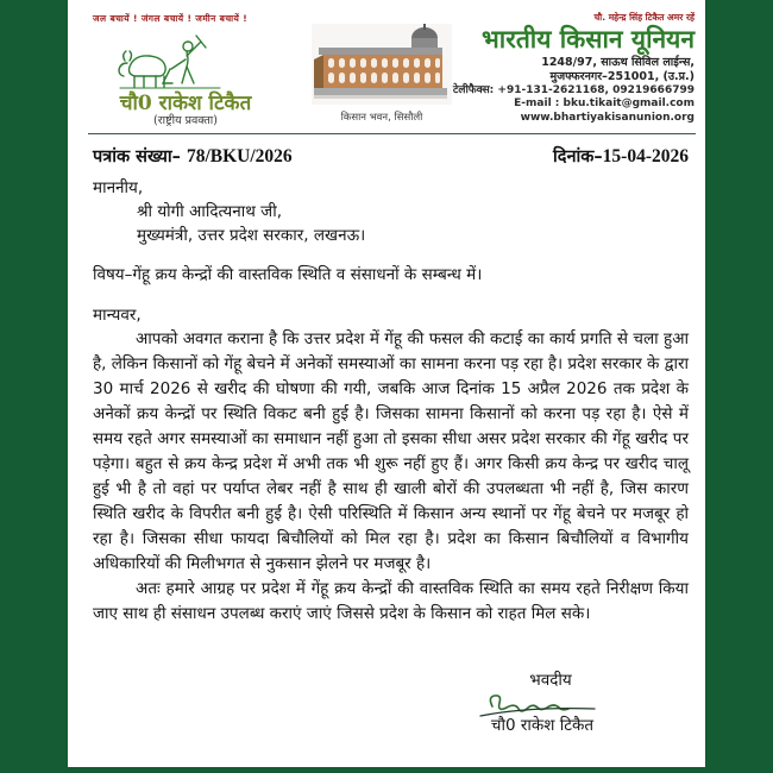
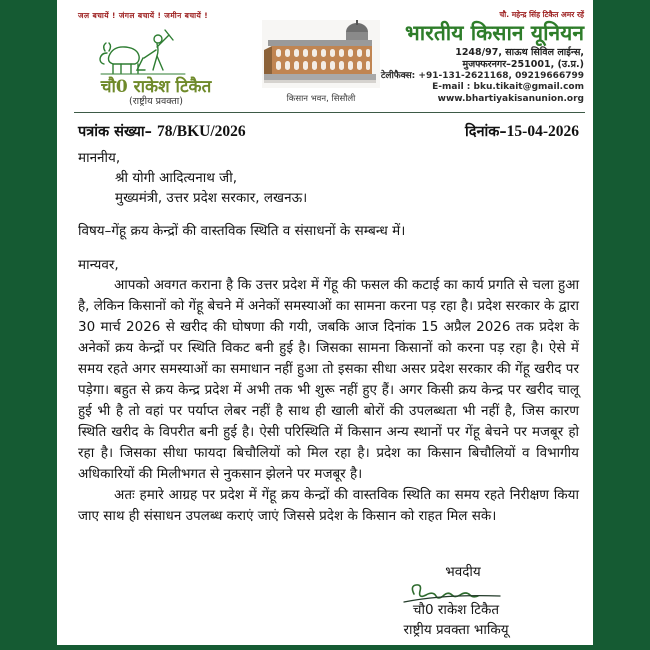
  जल बचायें ! जंगल बचायें ! जमीन बचायें !
  चौ0 राकेश टिकैत
  (राष्ट्रीय प्रवक्ता)
  किसान भवन, सिसौली
  चौ. महेन्द्र सिंह टिकैत अमर रहें
  भारतीय किसान यूनियन
  1248/97, साऊथ सिविल लाईन्स,
  मुजफ्फरनगर–251001, (उ.प्र.)
  टेलीफैक्स: +91-131-2621168, 09219666799
  E-mail : bku.tikait@gmail.com
  www.bhartiyakisanunion.org
  पत्रांक संख्या– 78/BKU/2026
  दिनांक–15-04-2026
  माननीय,
  श्री योगी आदित्यनाथ जी,
  मुख्यमंत्री, उत्तर प्रदेश सरकार, लखनऊ।
  विषय–गेंहू क्रय केन्द्रों की वास्तविक स्थिति व संसाधनों के सम्बन्ध में।
  मान्यवर,
  आपको अवगत कराना है कि उत्तर प्रदेश में गेंहू की फसल की कटाई का कार्य प्रगति से चला हुआ है, लेकिन किसानों को गेंहू बेचने में अनेकों समस्याओं का सामना करना पड़ रहा है। प्रदेश सरकार के द्वारा 30 मार्च 2026 से खरीद की घोषणा की गयी, जबकि आज दिनांक 15 अप्रैल 2026 तक प्रदेश के अनेकों क्रय केन्द्रों पर स्थिति विकट बनी हुई है। जिसका सामना किसानों को करना पड़ रहा है। ऐसे में समय रहते अगर समस्याओं का समाधान नहीं हुआ तो इसका सीधा असर प्रदेश सरकार की गेंहू खरीद पर पड़ेगा। बहुत से क्रय केन्द्र प्रदेश में अभी तक भी शुरू नहीं हुए हैं। अगर किसी क्रय केन्द्र पर खरीद चालू हुई भी है तो वहां पर पर्याप्त लेबर नहीं है साथ ही खाली बोरों की उपलब्धता भी नहीं है, जिस कारण स्थिति खरीद के विपरीत बनी हुई है। ऐसी परिस्थिति में किसान अन्य स्थानों पर गेंहू बेचने पर मजबूर हो रहा है। जिसका सीधा फायदा बिचौलियों को मिल रहा है। प्रदेश का किसान बिचौलियों व विभागीय अधिकारियों की मिलीभगत से नुकसान झेलने पर मजबूर है।
  अतः हमारे आग्रह पर प्रदेश में गेंहू क्रय केन्द्रों की वास्तविक स्थिति का समय रहते निरीक्षण किया जाए साथ ही संसाधन उपलब्ध कराएं जाएं जिससे प्रदेश के किसान को राहत मिल सके।
  भवदीय
  चौ0 राकेश टिकैत
+ राष्ट्रीय प्रवक्ता भाकियू
